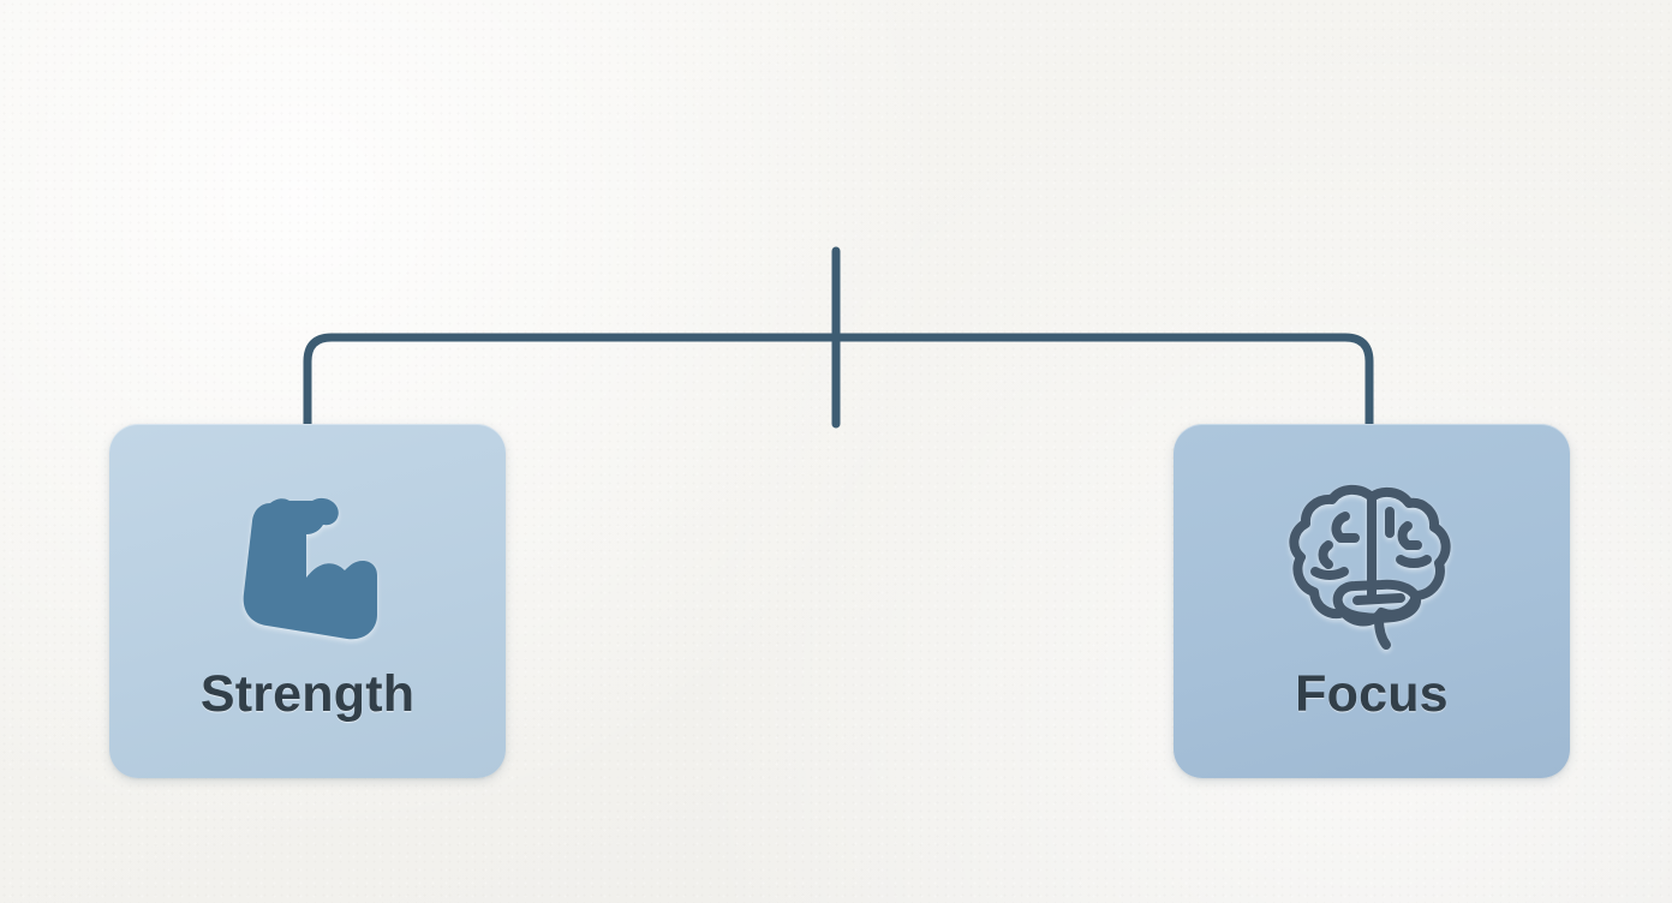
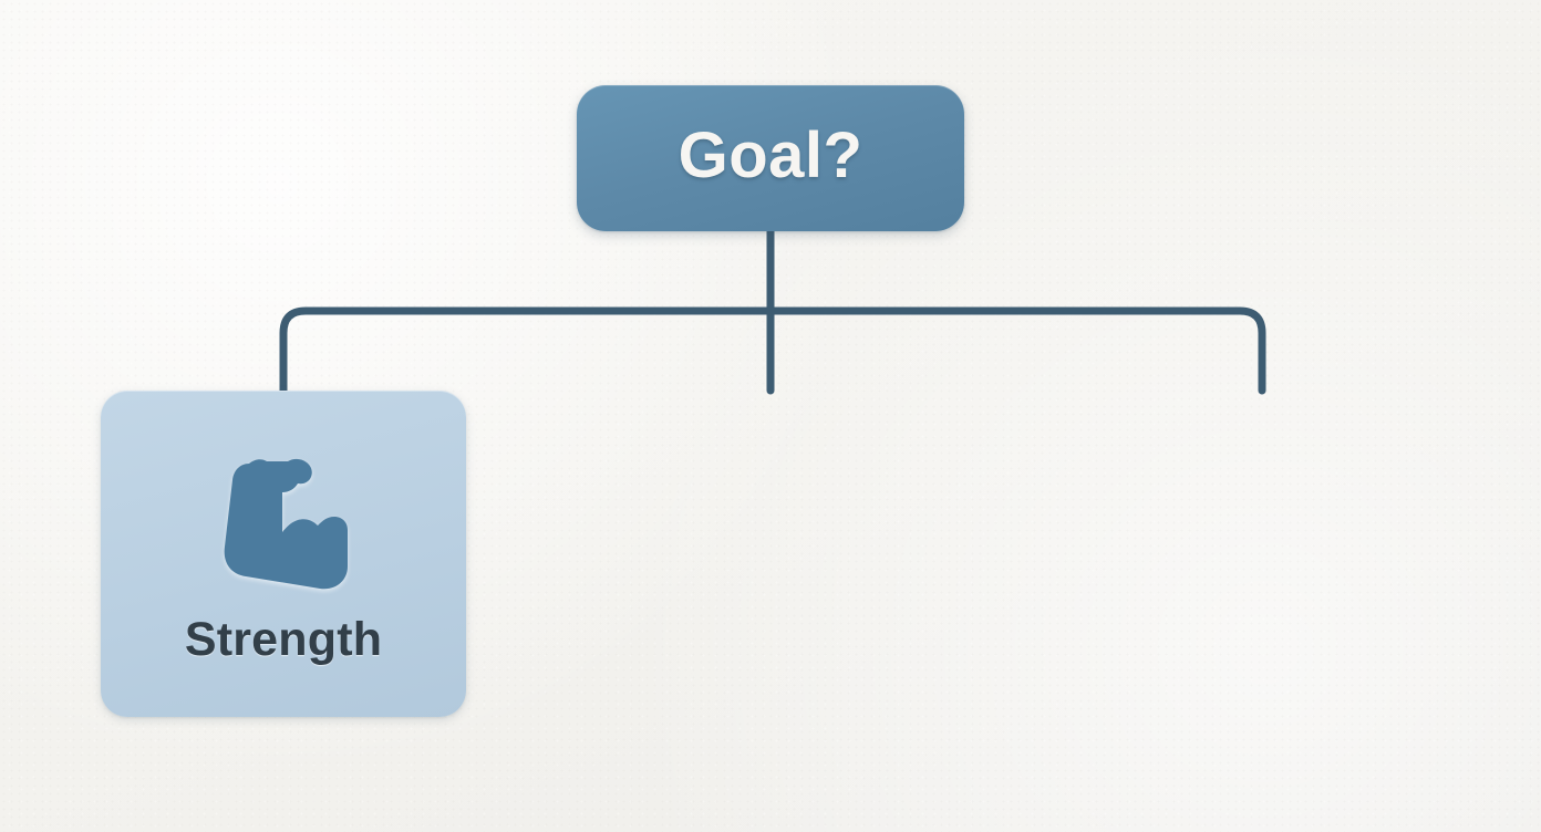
+ Goal?
  Strength
- Focus
